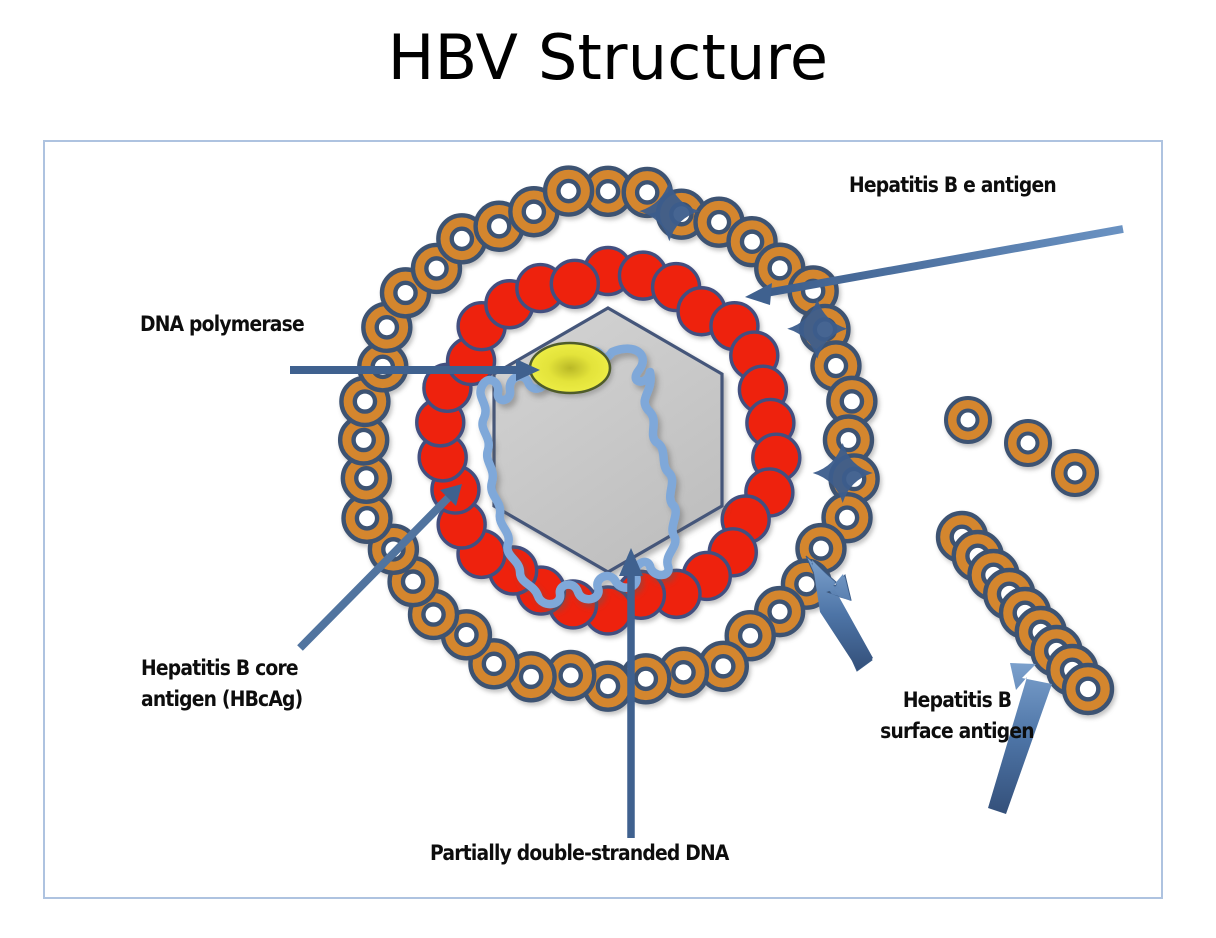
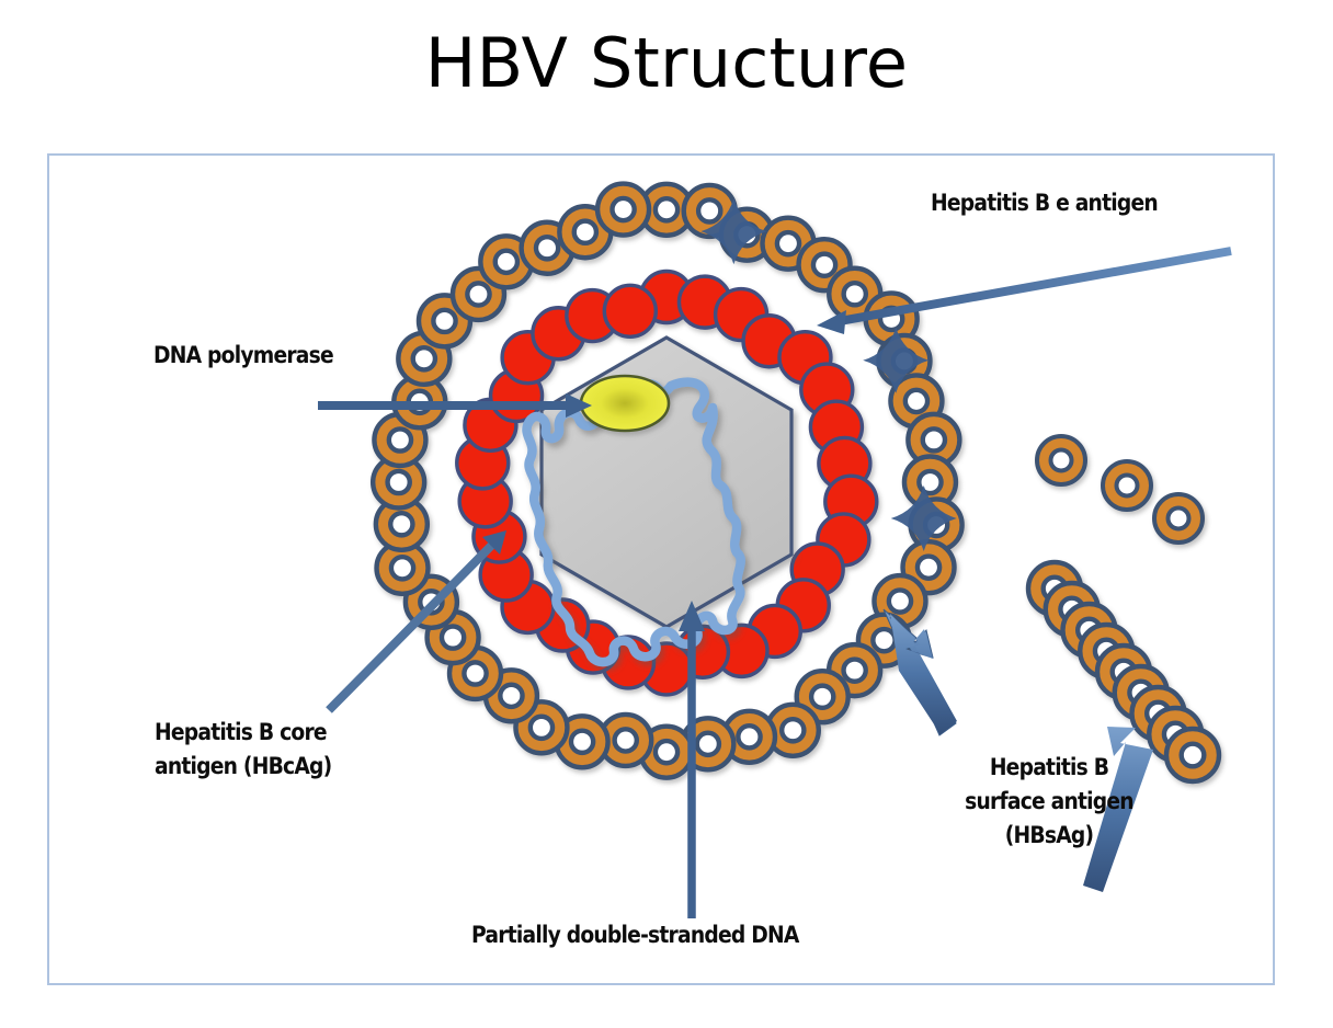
  HBV Structure
  Hepatitis B e antigen
  DNA polymerase
  Hepatitis B core
  antigen (HBcAg)
  Hepatitis B
  surface antigen
+ (HBsAg)
  Partially double-stranded DNA
